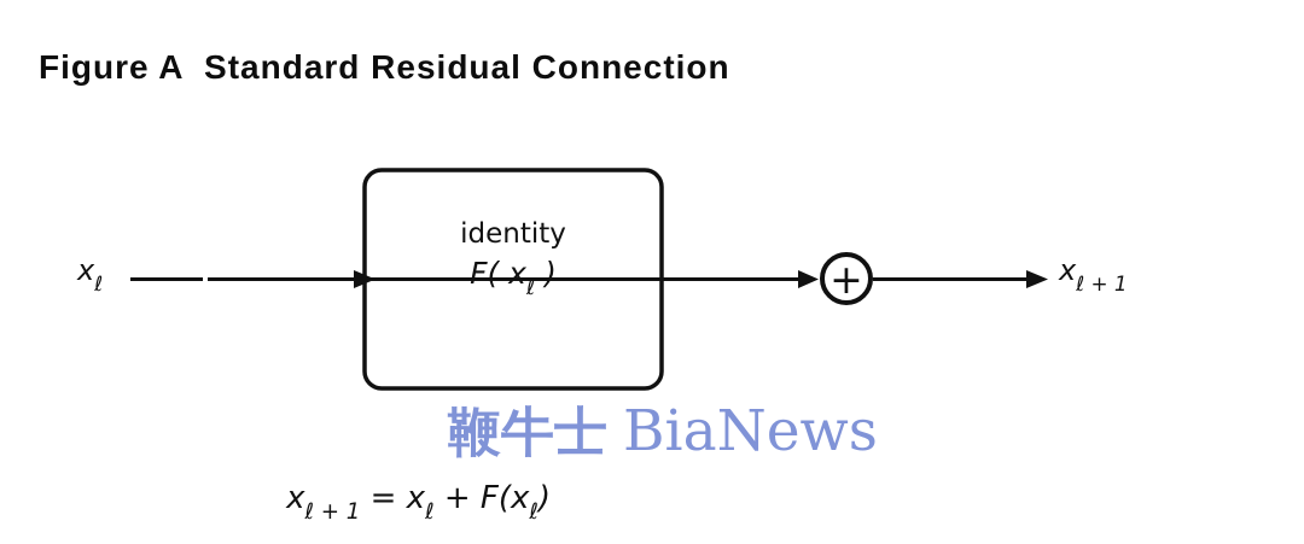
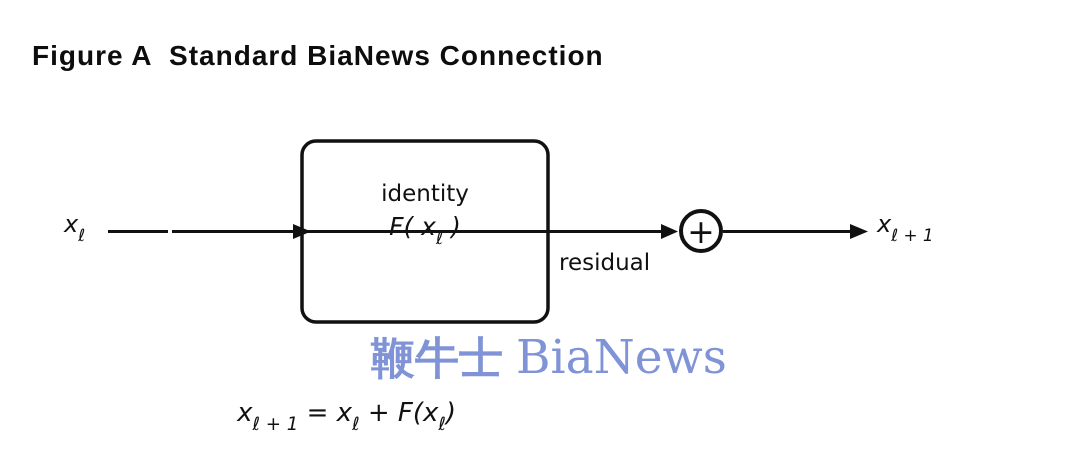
- Figure A Standard Residual Connection
+ Figure A Standard BiaNews Connection
  xℓ
  identity
  F( xℓ )
+ residual
  +
  xℓ + 1
  xℓ + 1 = xℓ + F(xℓ)
  鞭牛士
  BiaNews
